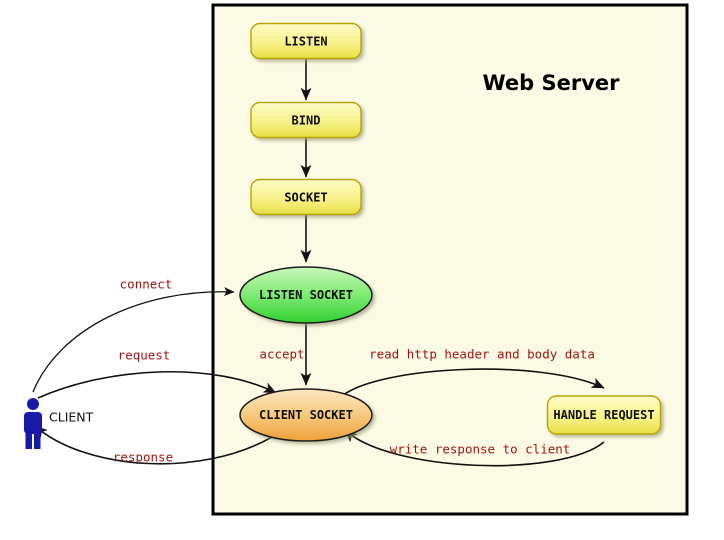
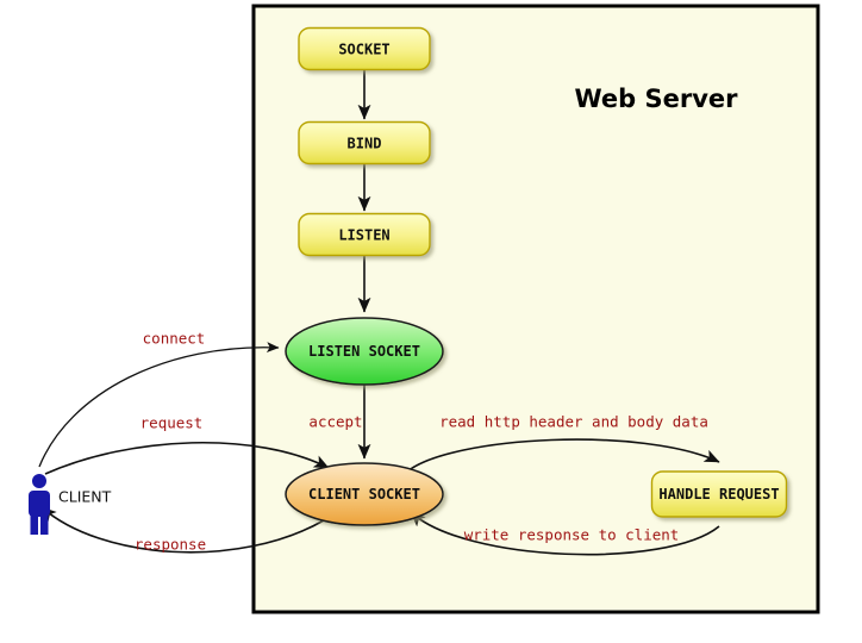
  Web Server
- LISTEN
+ SOCKET
  BIND
- SOCKET
+ LISTEN
  LISTEN SOCKET
  CLIENT SOCKET
  HANDLE REQUEST
  CLIENT
  connect
  accept
  request
  read http header and body data
  write response to client
  response
